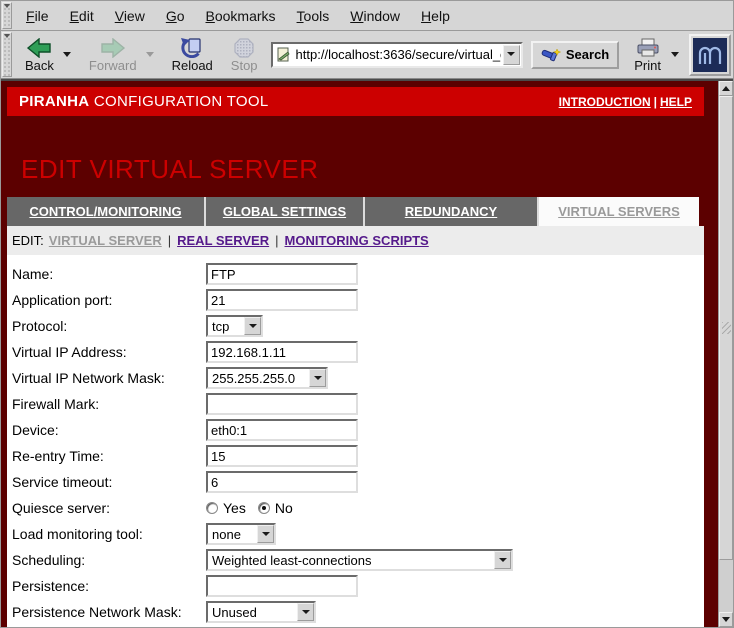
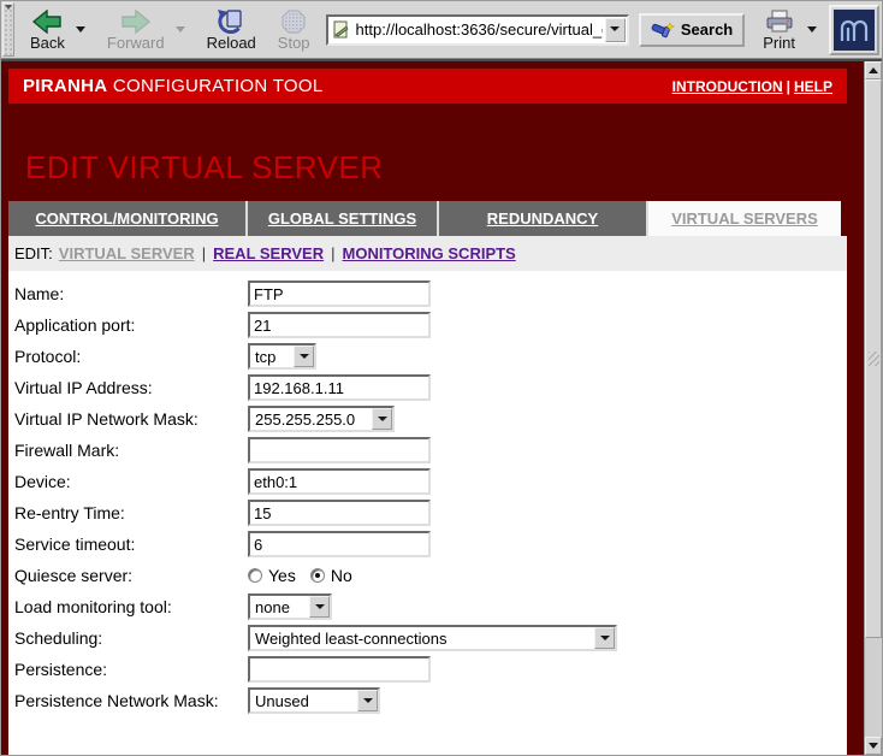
- File
- Edit
- View
- Go
- Bookmarks
- Tools
- Window
- Help
  Back
  Forward
  Reload
  Stop
  http://localhost:3636/secure/virtual_
  Search
  Print
  PIRANHA CONFIGURATION TOOL
  INTRODUCTION | HELP
  EDIT VIRTUAL SERVER
  CONTROL/MONITORING
  GLOBAL SETTINGS
  REDUNDANCY
  VIRTUAL SERVERS
  EDIT:
  VIRTUAL SERVER
  |
  REAL SERVER
  |
  MONITORING SCRIPTS
  Name:
  FTP
  Application port:
  21
  Protocol:
  tcp
  Virtual IP Address:
  192.168.1.11
  Virtual IP Network Mask:
  255.255.255.0
  Firewall Mark:
  Device:
  eth0:1
  Re-entry Time:
  15
  Service timeout:
  6
  Quiesce server:
  Yes
  No
  Load monitoring tool:
  none
  Scheduling:
  Weighted least-connections
  Persistence:
  Persistence Network Mask:
  Unused
